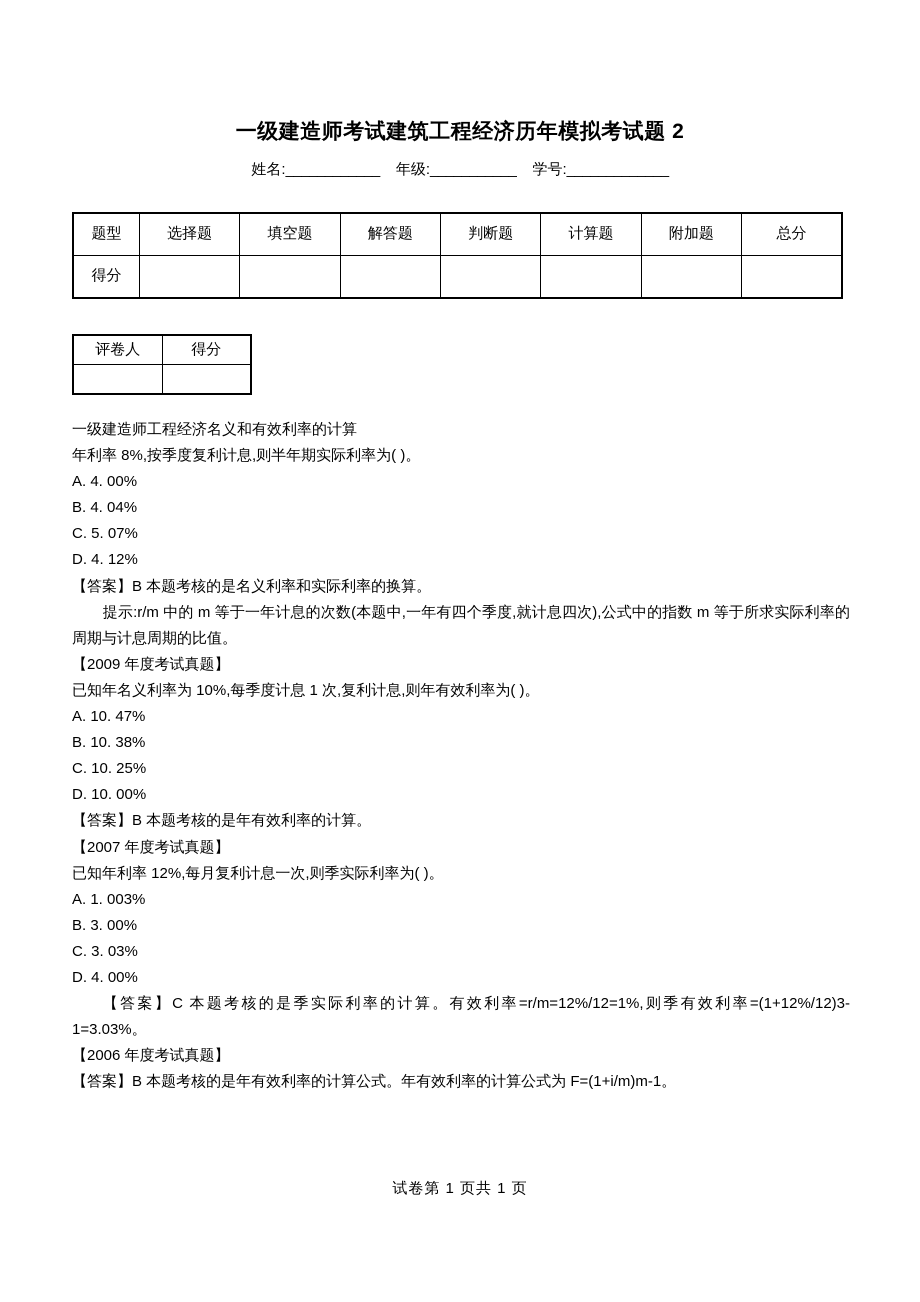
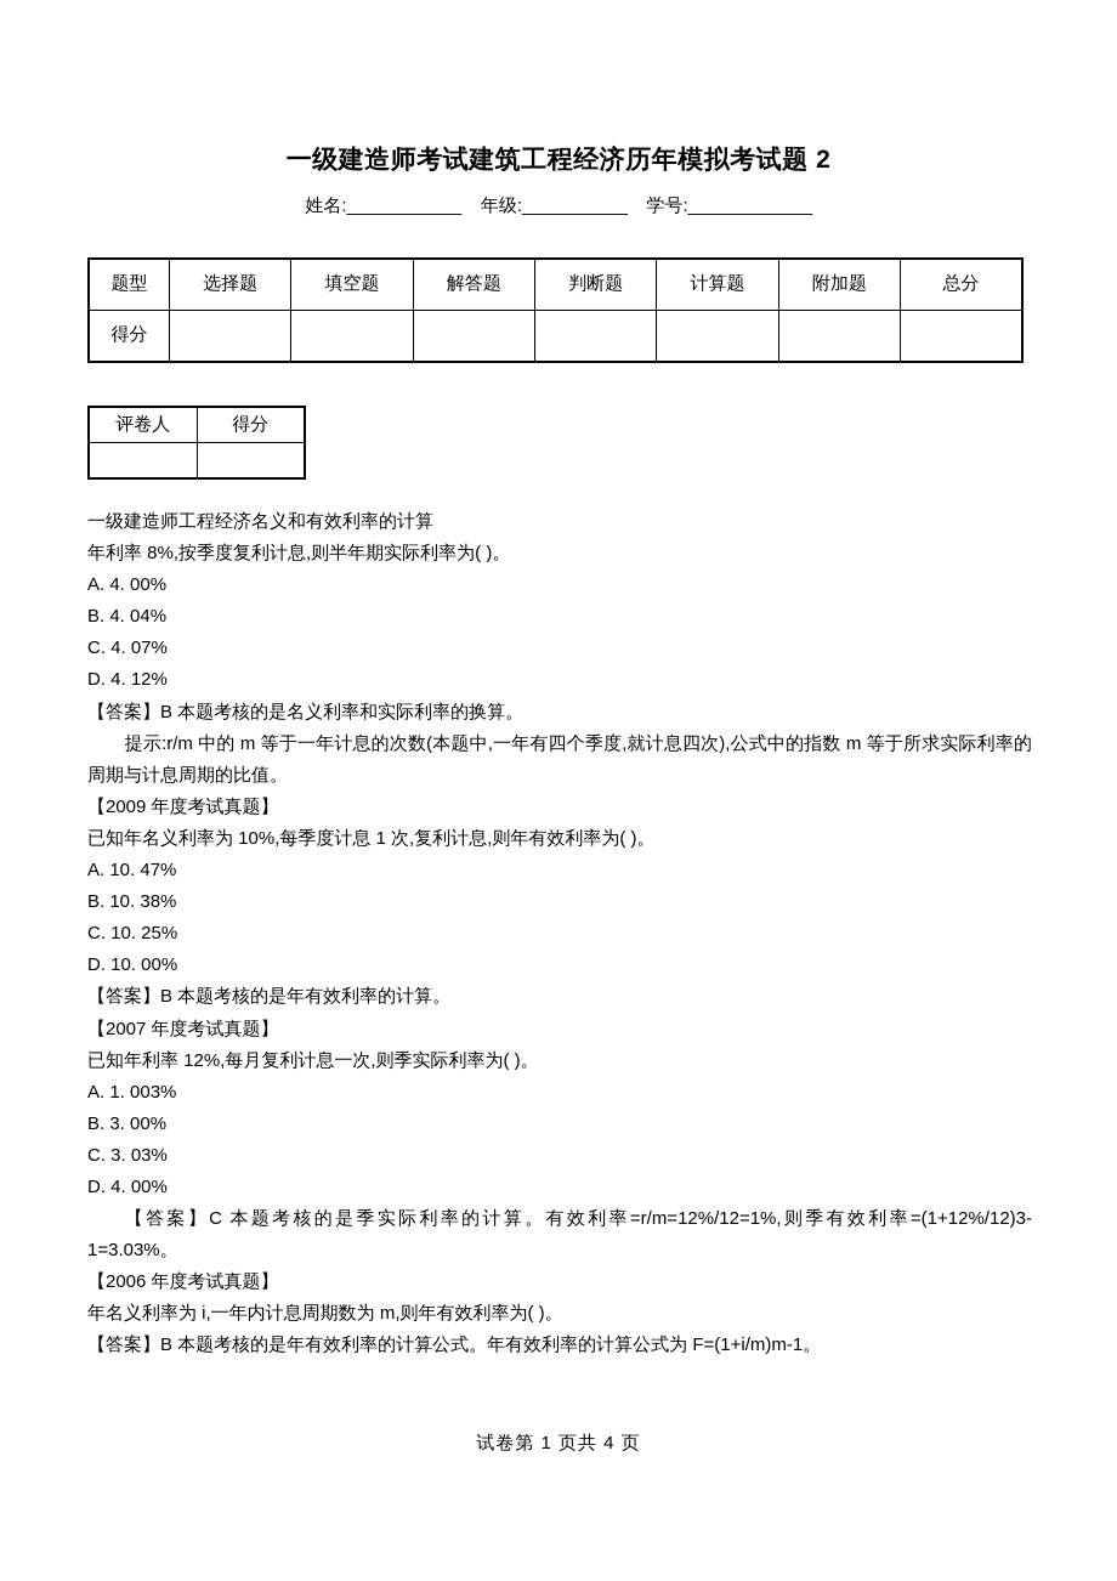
  一级建造师考试建筑工程经济历年模拟考试题 2
  姓名:____________ 年级:___________ 学号:_____________
  题型	选择题	填空题	解答题	判断题	计算题	附加题	总分
  得分
  评卷人	得分
  一级建造师工程经济名义和有效利率的计算
  年利率 8%,按季度复利计息,则半年期实际利率为( )。
  A. 4. 00%
  B. 4. 04%
- C. 5. 07%
+ C. 4. 07%
  D. 4. 12%
  【答案】B 本题考核的是名义利率和实际利率的换算。
  提示:r/m 中的 m 等于一年计息的次数(本题中,一年有四个季度,就计息四次),公式中的指数 m 等于所求实际利率的周期与计息周期的比值。
  【2009 年度考试真题】
  已知年名义利率为 10%,每季度计息 1 次,复利计息,则年有效利率为( )。
  A. 10. 47%
  B. 10. 38%
  C. 10. 25%
  D. 10. 00%
  【答案】B 本题考核的是年有效利率的计算。
  【2007 年度考试真题】
  已知年利率 12%,每月复利计息一次,则季实际利率为( )。
  A. 1. 003%
  B. 3. 00%
  C. 3. 03%
  D. 4. 00%
  【答案】C 本题考核的是季实际利率的计算。有效利率=r/m=12%/12=1%,则季有效利率=(1+12%/12)3-1=3.03%。
  【2006 年度考试真题】
+ 年名义利率为 i,一年内计息周期数为 m,则年有效利率为( )。
  【答案】B 本题考核的是年有效利率的计算公式。年有效利率的计算公式为 F=(1+i/m)m-1。
- 试卷第 1 页共 1 页
+ 试卷第 1 页共 4 页
